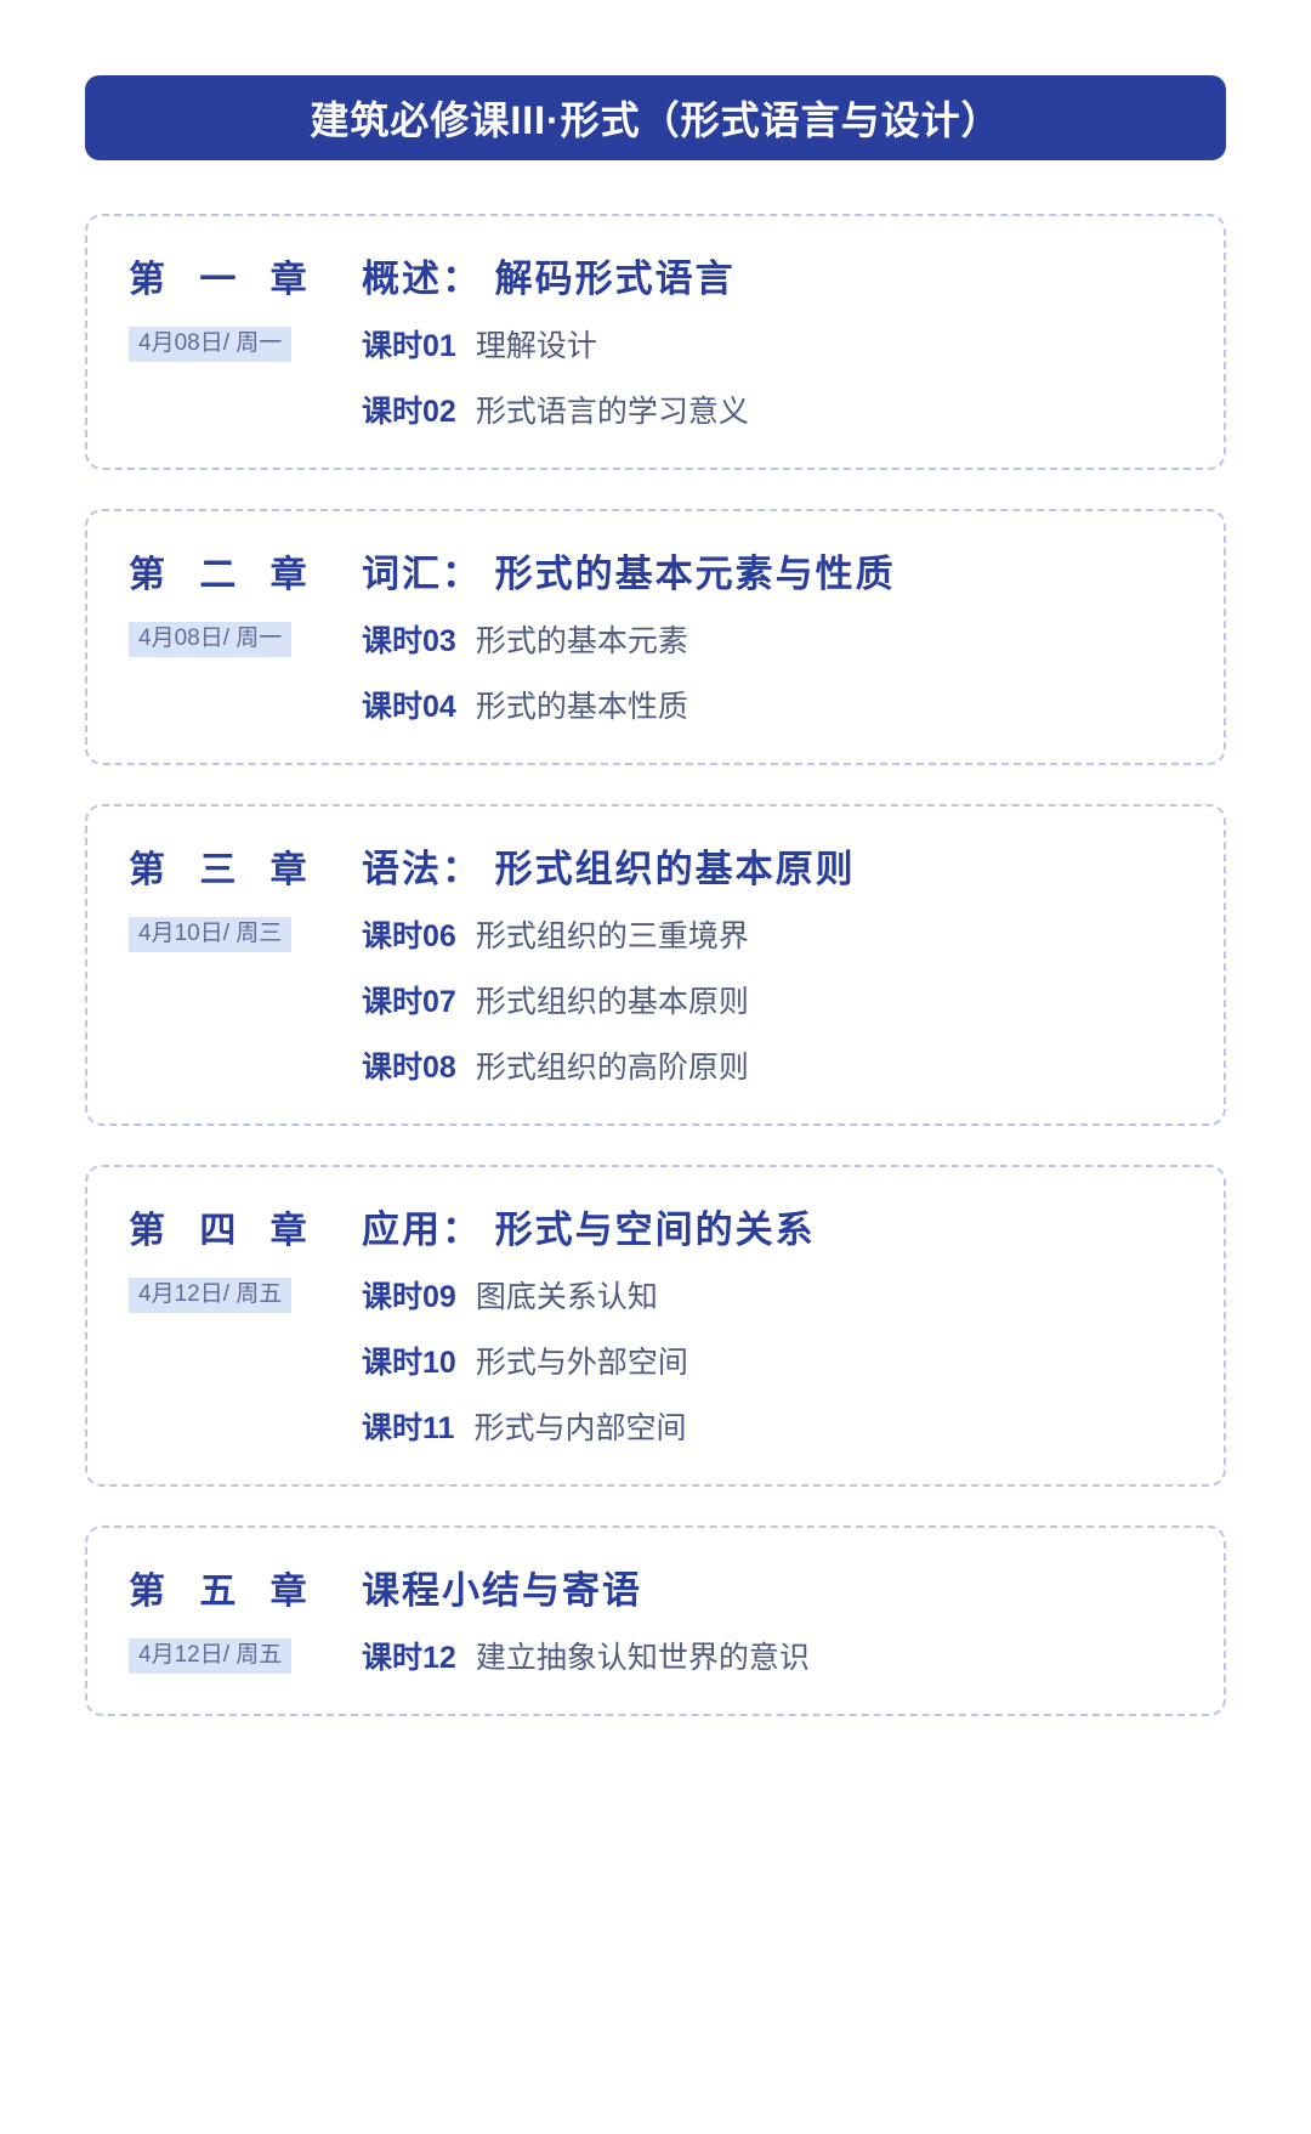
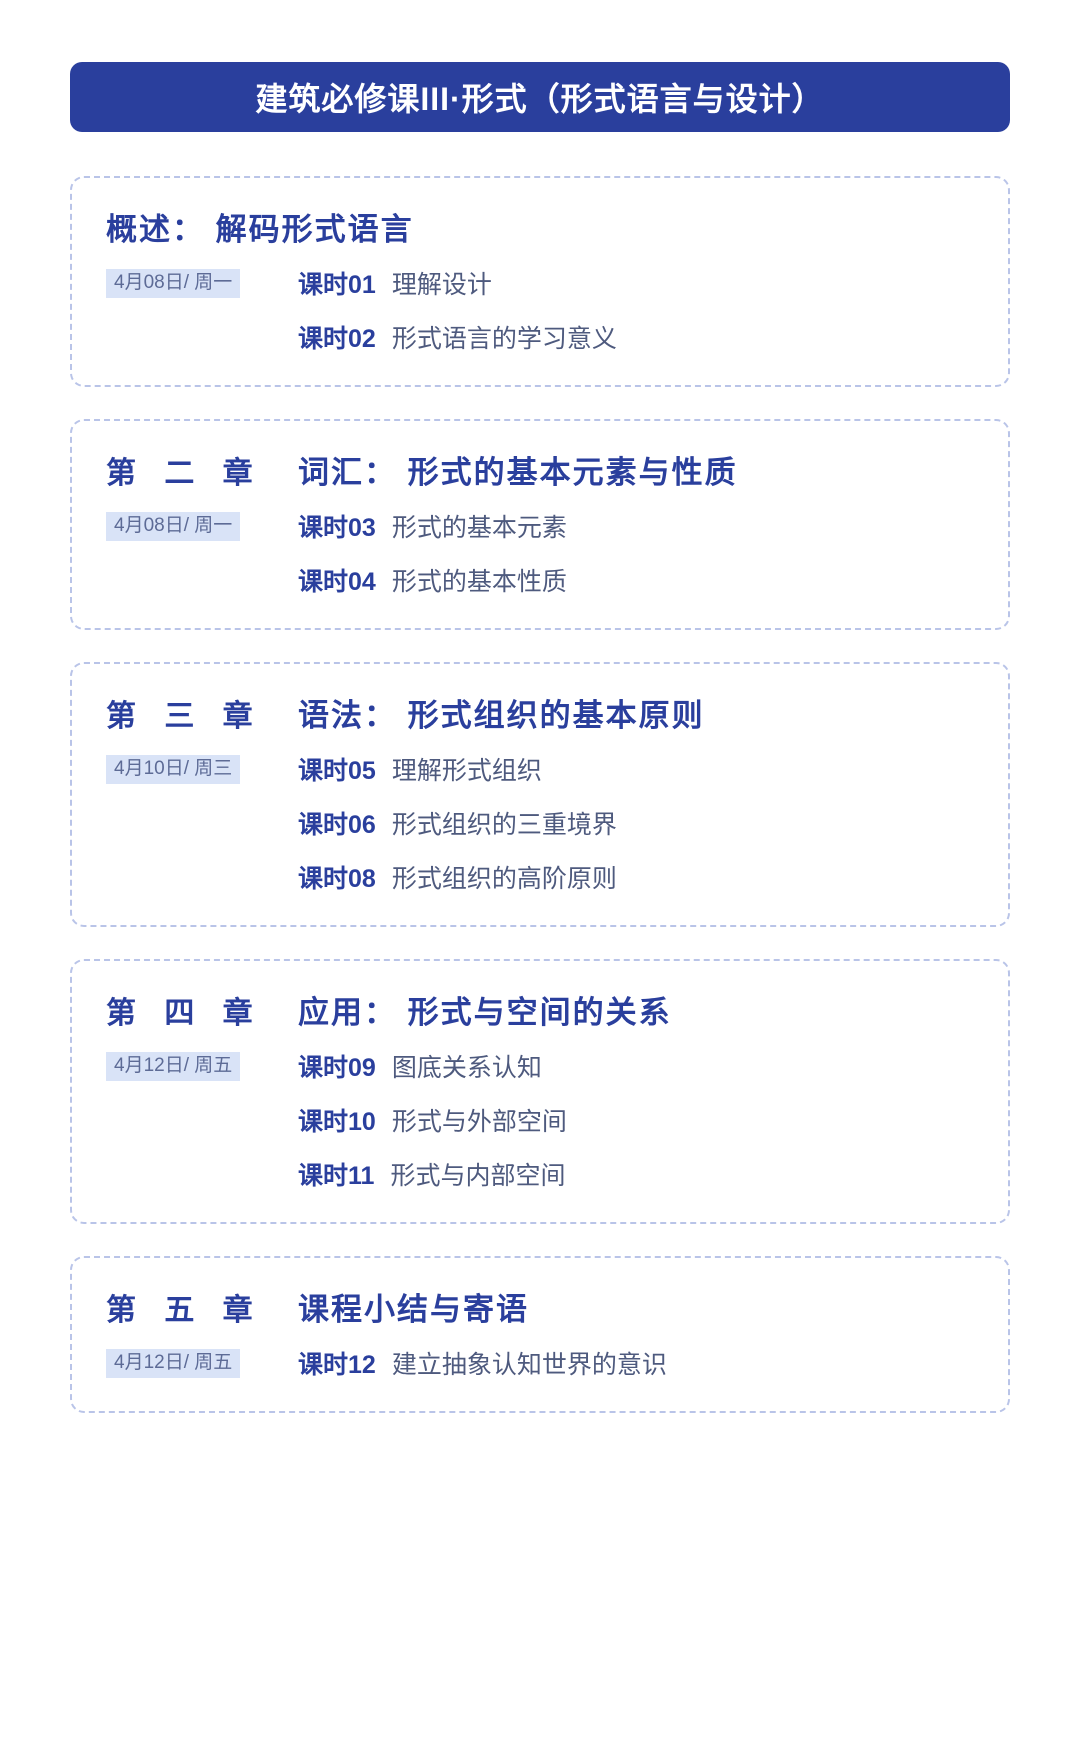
  建筑必修课III·形式（形式语言与设计）
- 第 一 章
  概述： 解码形式语言
  4月08日/ 周一
  课时01
  理解设计
  课时02
  形式语言的学习意义
  第 二 章
  词汇： 形式的基本元素与性质
  4月08日/ 周一
  课时03
  形式的基本元素
  课时04
  形式的基本性质
  第 三 章
  语法： 形式组织的基本原则
  4月10日/ 周三
+ 课时05
+ 理解形式组织
  课时06
  形式组织的三重境界
- 课时07
- 形式组织的基本原则
  课时08
  形式组织的高阶原则
  第 四 章
  应用： 形式与空间的关系
  4月12日/ 周五
  课时09
  图底关系认知
  课时10
  形式与外部空间
  课时11
  形式与内部空间
  第 五 章
  课程小结与寄语
  4月12日/ 周五
  课时12
  建立抽象认知世界的意识
